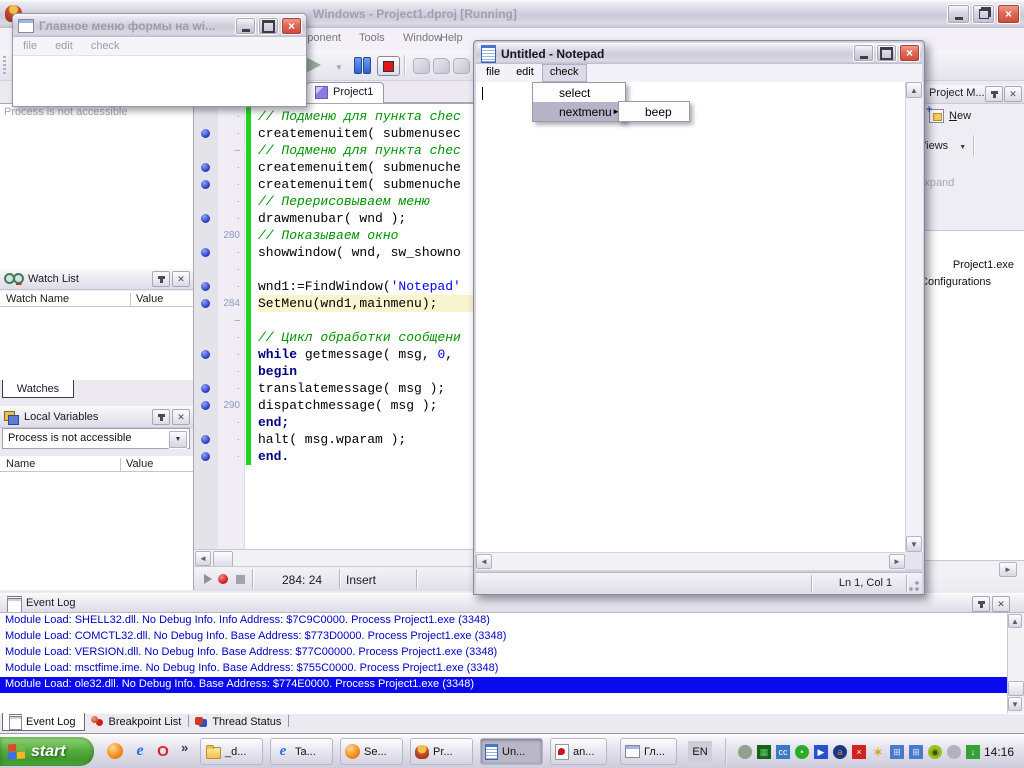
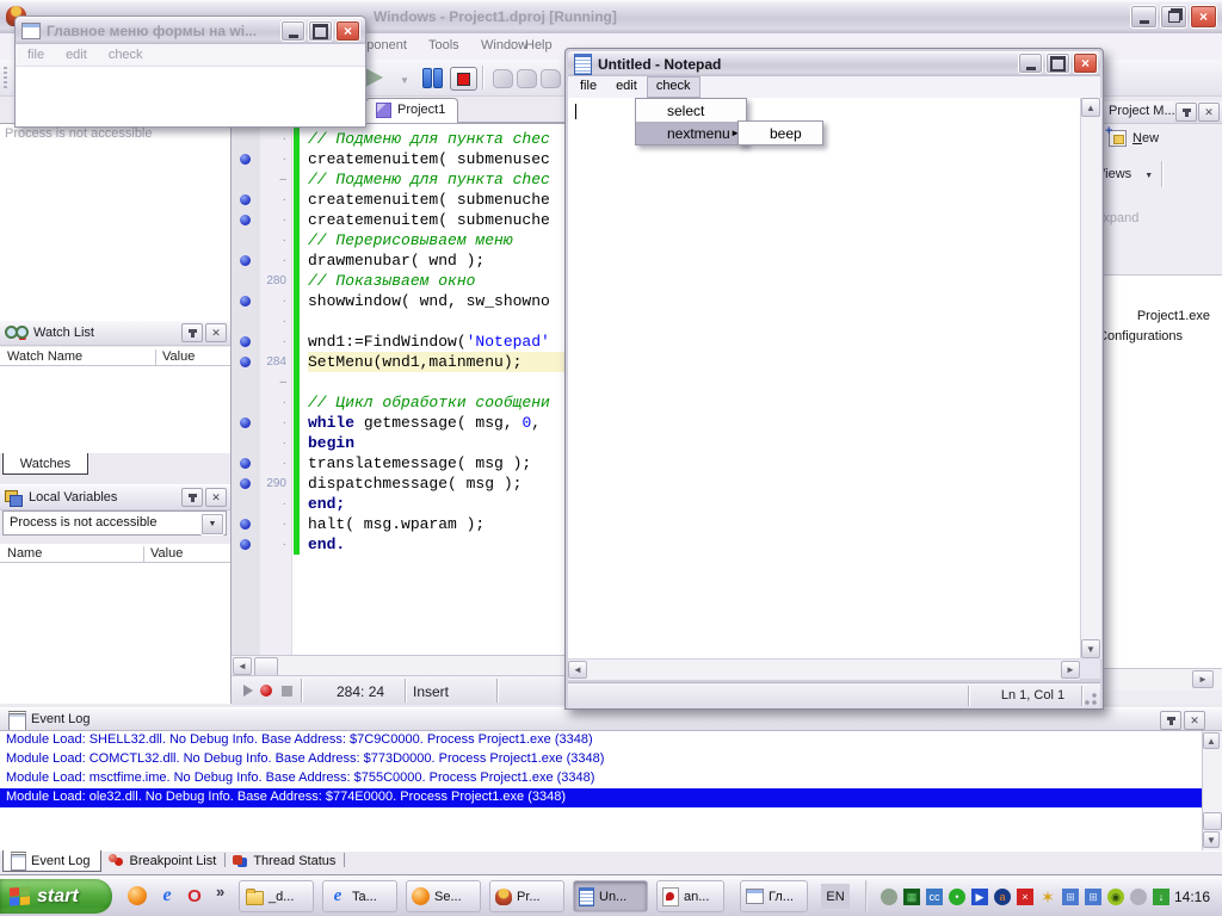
  Windows - Project1.dproj [Running]
  ×
  Tools
  Window
  Help
  ▼
  Project1
  Process is not accessible
  Watch List
  ✕
  Watch Name
  Value
  Watches
  Local Variables
  ✕
  Process is not accessible
  Name
  Value
  ·
  // Подменю для пункта chec
  ·
  createmenuitem( submenusec
  –
  // Подменю для пункта chec
  ·
  createmenuitem( submenuche
  ·
  createmenuitem( submenuche
  ·
  // Перерисовываем меню
  ·
  drawmenubar( wnd );
  280
  // Показываем окно
  ·
  showwindow( wnd, sw_showno
  ·
  ·
  wnd1:=FindWindow('Notepad'
  284
  SetMenu(wnd1,mainmenu);
  –
  ·
  // Цикл обработки сообщени
  ·
  while getmessage( msg, 0,
  ·
  begin
  ·
  translatemessage( msg );
  290
  dispatchmessage( msg );
  ·
  end;
  ·
  halt( msg.wparam );
  ·
  end.
  ◄
  284: 24
  Insert
  Project M...
  ✕
  New
  xpand
  Project1.exe
  ►
  Event Log
  ✕
- Module Load: SHELL32.dll. No Debug Info. Info Address: $7C9C0000. Process Project1.exe (3348)
+ Module Load: SHELL32.dll. No Debug Info. Base Address: $7C9C0000. Process Project1.exe (3348)
  Module Load: COMCTL32.dll. No Debug Info. Base Address: $773D0000. Process Project1.exe (3348)
- Module Load: VERSION.dll. No Debug Info. Base Address: $77C00000. Process Project1.exe (3348)
  Module Load: msctfime.ime. No Debug Info. Base Address: $755C0000. Process Project1.exe (3348)
  Module Load: ole32.dll. No Debug Info. Base Address: $774E0000. Process Project1.exe (3348)
  ▲
  ▼
  Event Log
  Breakpoint List
  Thread Status
  Главное меню формы на wi...
  ×
  file
  edit
  check
  Untitled - Notepad
  ×
  file
  edit
  check
  ▲
  ▼
  ◄
  ►
  Ln 1, Col 1
  select
  nextmenu
  ►
  beep
  start
  e
  O
  »
  _d...
  e
  Ta...
  Se...
  Pr...
  Un...
  an...
  Гл...
  EN
  ▦
  cc
  •
  ▶
  a
  ×
  ✶
  ⊞
  ⊞
  ◉
  ↓
  14:16
